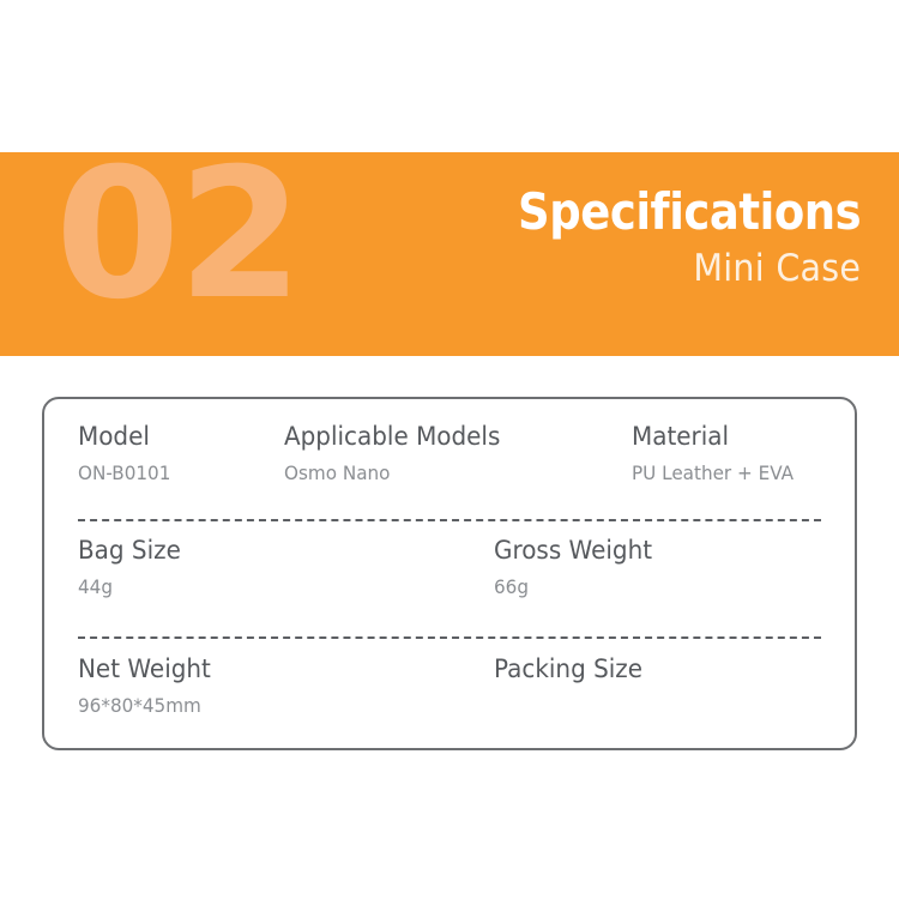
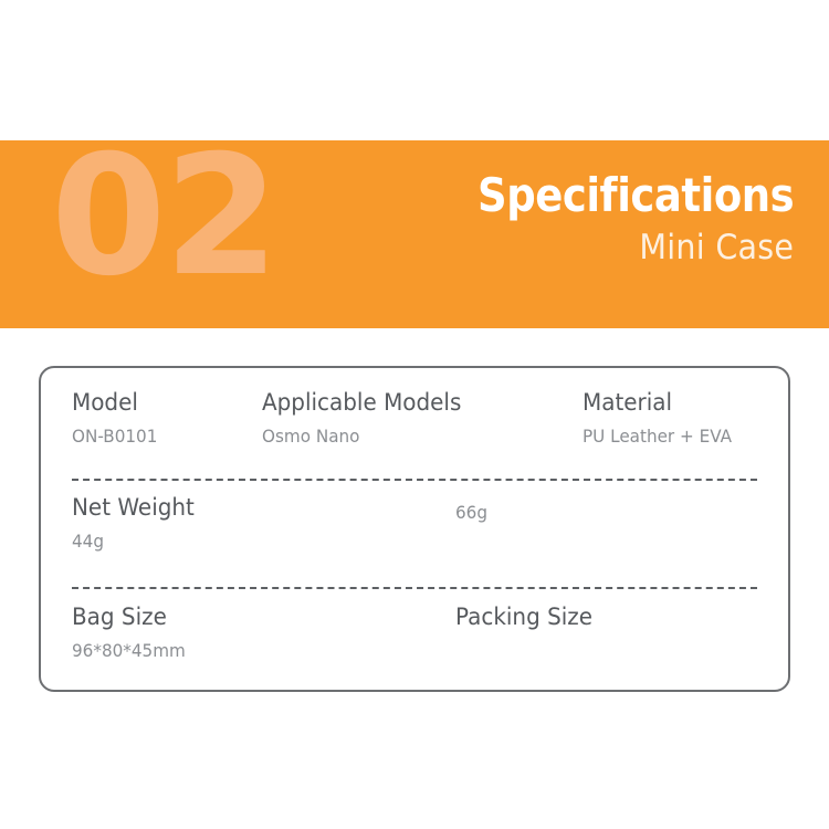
  02
  Specifications
  Mini Case
  Model
  ON-B0101
  Applicable Models
  Osmo Nano
  Material
  PU Leather + EVA
- Bag Size
+ Net Weight
  44g
- Gross Weight
  66g
- Net Weight
+ Bag Size
  96*80*45mm
  Packing Size
